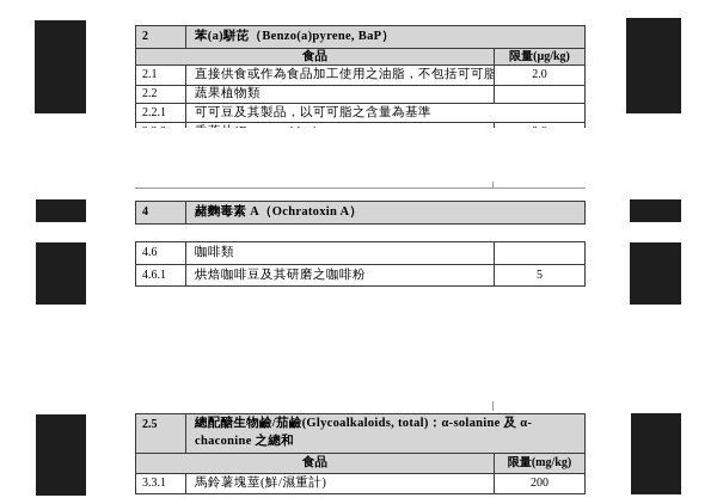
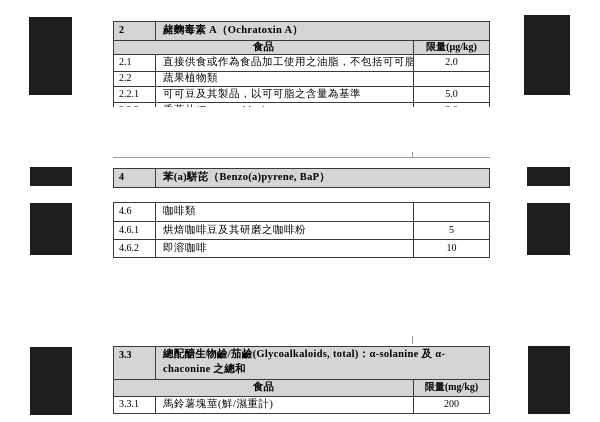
  2
- 苯(a)駢芘（Benzo(a)pyrene, BaP）
+ 赭麴毒素 A（Ochratoxin A）
  食品
  限量(µg/kg)
  2.1
  直接供食或作為食品加工使用之油脂，不包括可可脂
  2.0
  2.2
  蔬果植物類
  2.2.1
  可可豆及其製品，以可可脂之含量為基準
+ 5.0
  4
- 赭麴毒素 A（Ochratoxin A）
+ 苯(a)駢芘（Benzo(a)pyrene, BaP）
  4.6
  咖啡類
  4.6.1
  烘焙咖啡豆及其研磨之咖啡粉
  5
+ 4.6.2
+ 即溶咖啡
+ 10
- 2.5
+ 3.3
  總配醣生物鹼/茄鹼(Glycoalkaloids, total)：α-solanine 及 α-chaconine 之總和
  食品
  限量(mg/kg)
  3.3.1
  馬鈴薯塊莖(鮮/濕重計)
  200
